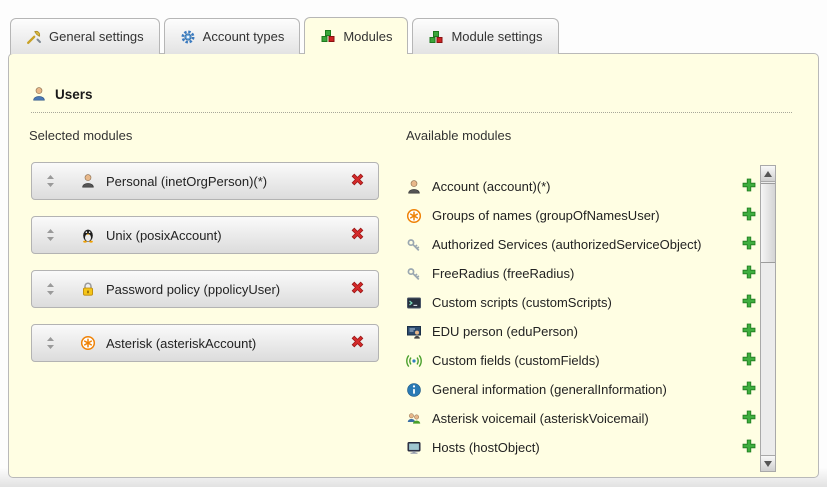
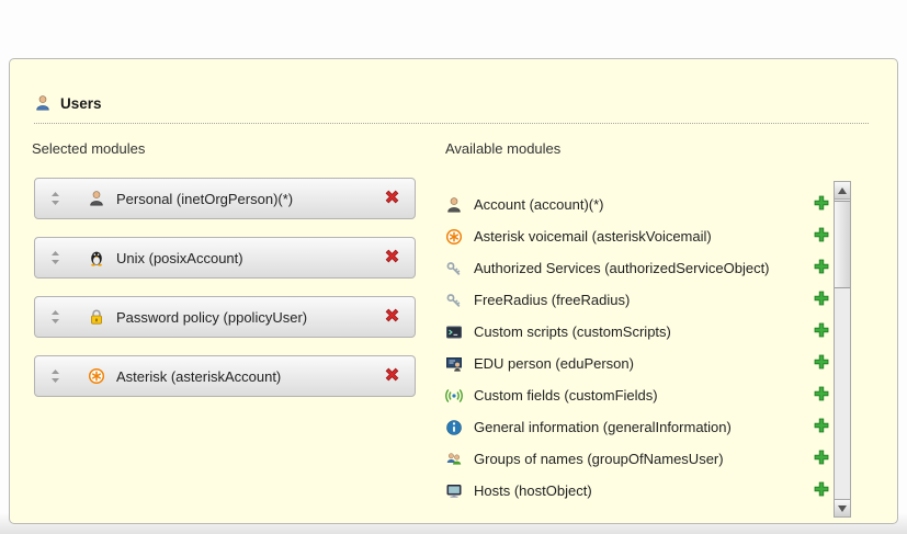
- General settings
- Account types
- Modules
- Module settings
  Users
  Selected modules
  Available modules
  Personal (inetOrgPerson)(*)
  Unix (posixAccount)
  Password policy (ppolicyUser)
  Asterisk (asteriskAccount)
  Account (account)(*)
- Groups of names (groupOfNamesUser)
+ Asterisk voicemail (asteriskVoicemail)
  Authorized Services (authorizedServiceObject)
  FreeRadius (freeRadius)
  Custom scripts (customScripts)
  EDU person (eduPerson)
  Custom fields (customFields)
  General information (generalInformation)
- Asterisk voicemail (asteriskVoicemail)
+ Groups of names (groupOfNamesUser)
  Hosts (hostObject)
